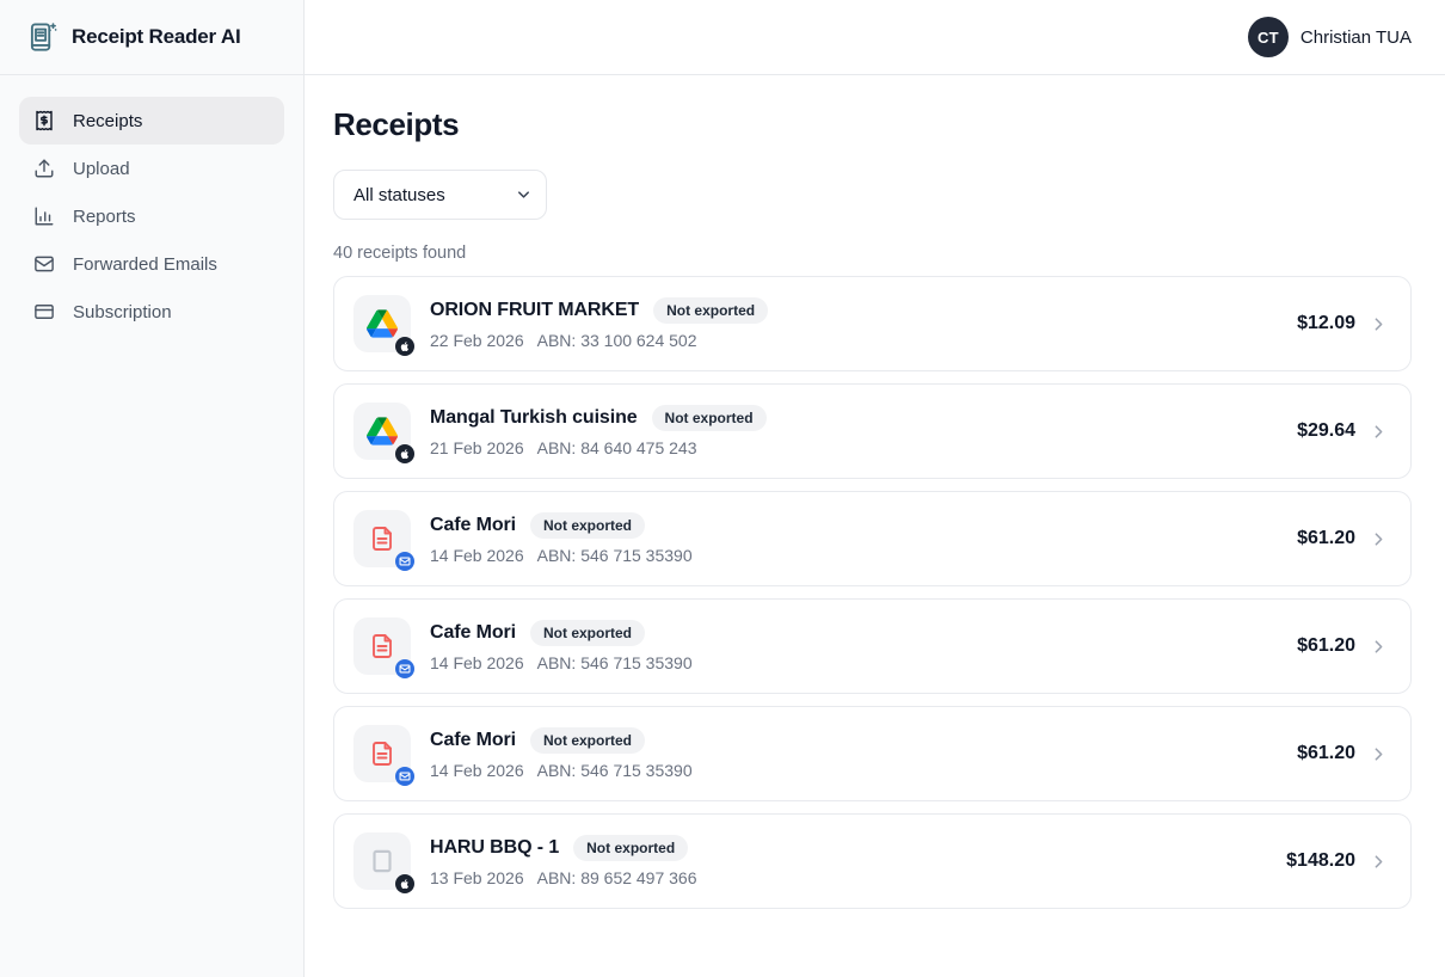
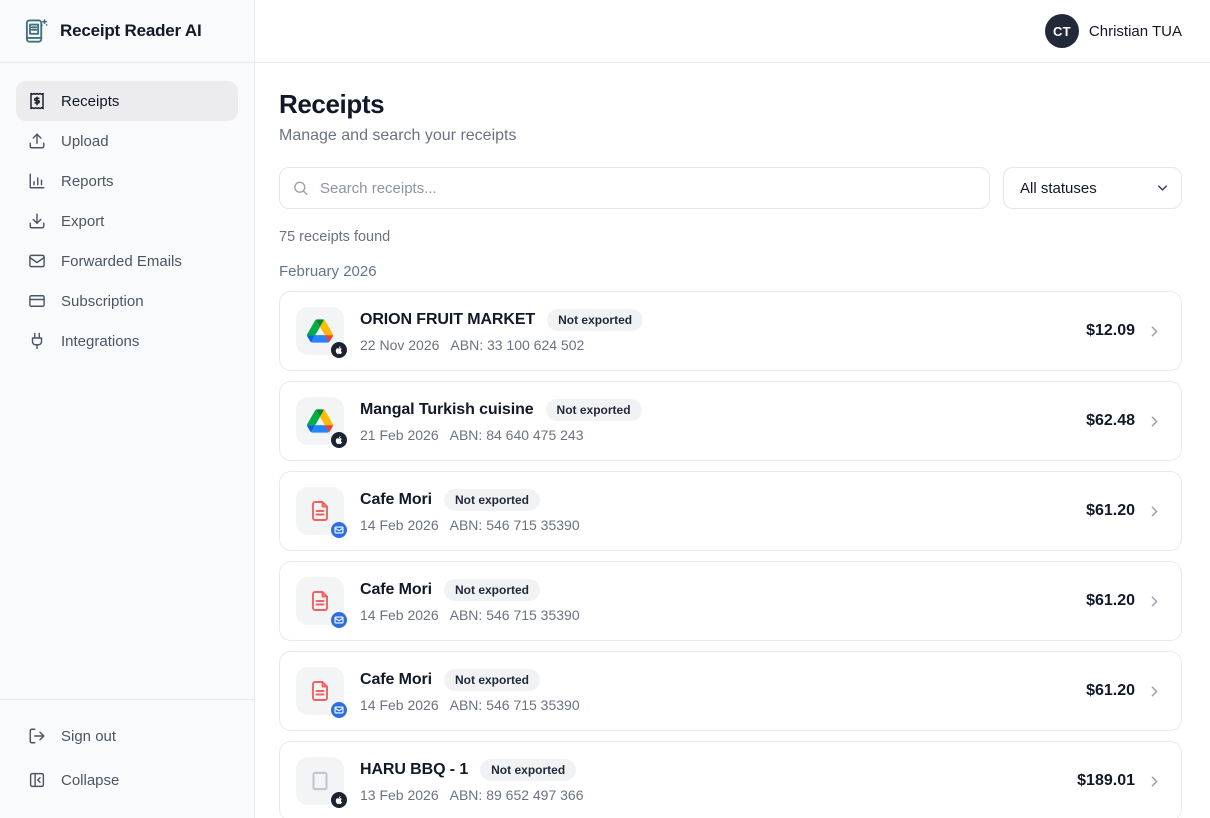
  Receipt Reader AI
  Receipts
  Upload
  Reports
+ Export
  Forwarded Emails
  Subscription
+ Integrations
+ Sign out
+ Collapse
  CT
  Christian TUA
  Receipts
+ Manage and search your receipts
+ Search receipts...
  All statuses
- 40 receipts found
+ 75 receipts found
+ February 2026
  ORION FRUIT MARKET
  Not exported
- 22 Feb 2026
+ 22 Nov 2026
  ABN: 33 100 624 502
  $12.09
  Mangal Turkish cuisine
  Not exported
  21 Feb 2026
  ABN: 84 640 475 243
- $29.64
+ $62.48
  Cafe Mori
  Not exported
  14 Feb 2026
  ABN: 546 715 35390
  $61.20
  Cafe Mori
  Not exported
  14 Feb 2026
  ABN: 546 715 35390
  $61.20
  Cafe Mori
  Not exported
  14 Feb 2026
  ABN: 546 715 35390
  $61.20
  HARU BBQ - 1
  Not exported
  13 Feb 2026
  ABN: 89 652 497 366
- $148.20
+ $189.01
